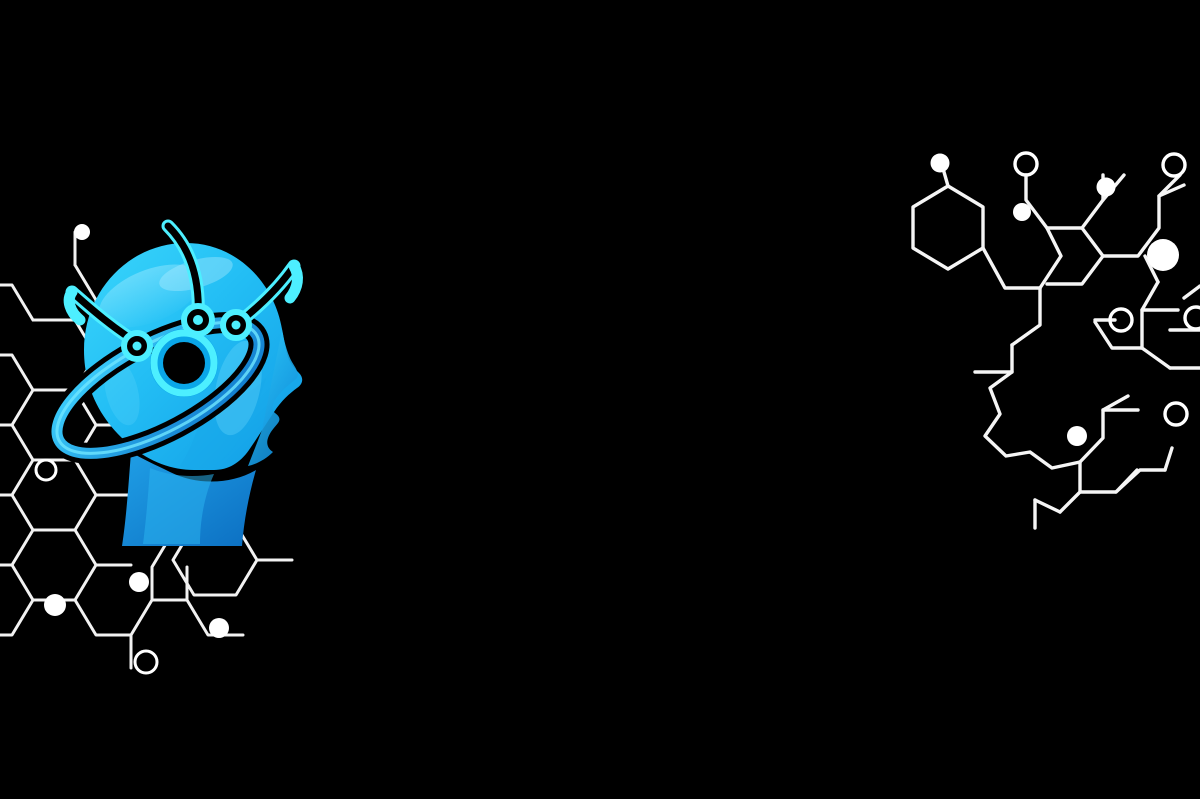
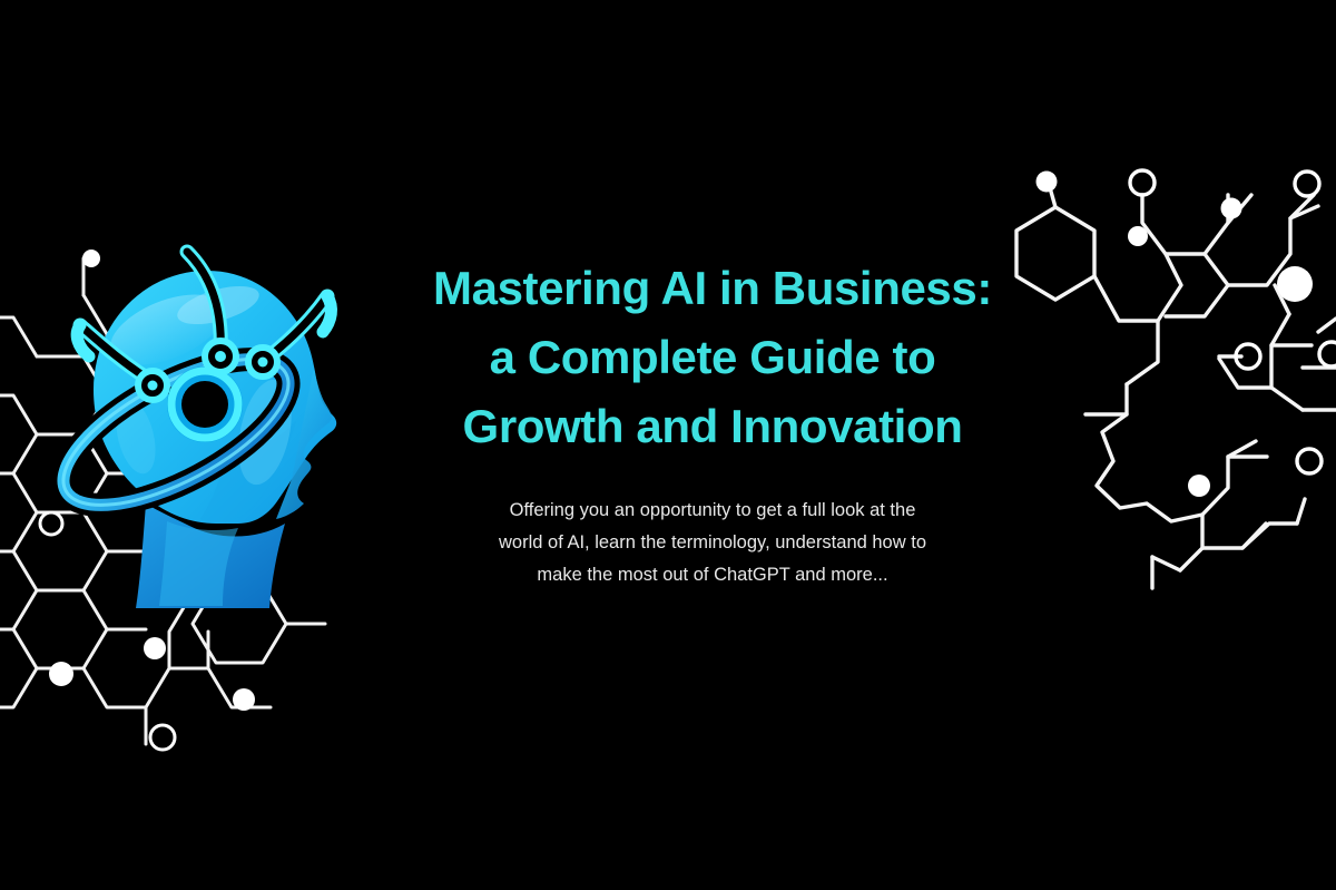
+ Mastering AI in Business:
+ a Complete Guide to
+ Growth and Innovation
+ Offering you an opportunity to get a full look at the
+ world of AI, learn the terminology, understand how to
+ make the most out of ChatGPT and more...
